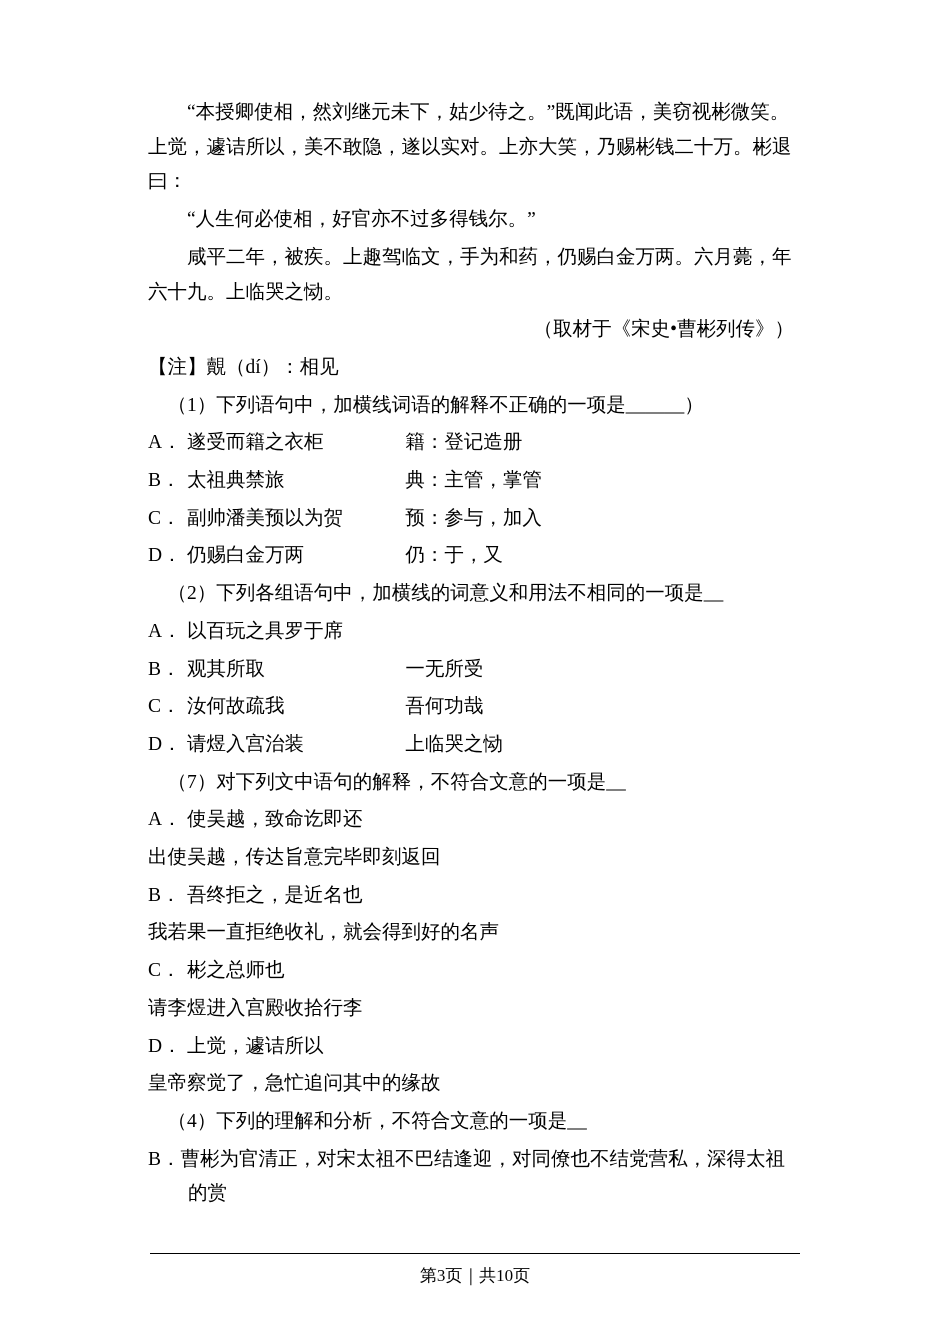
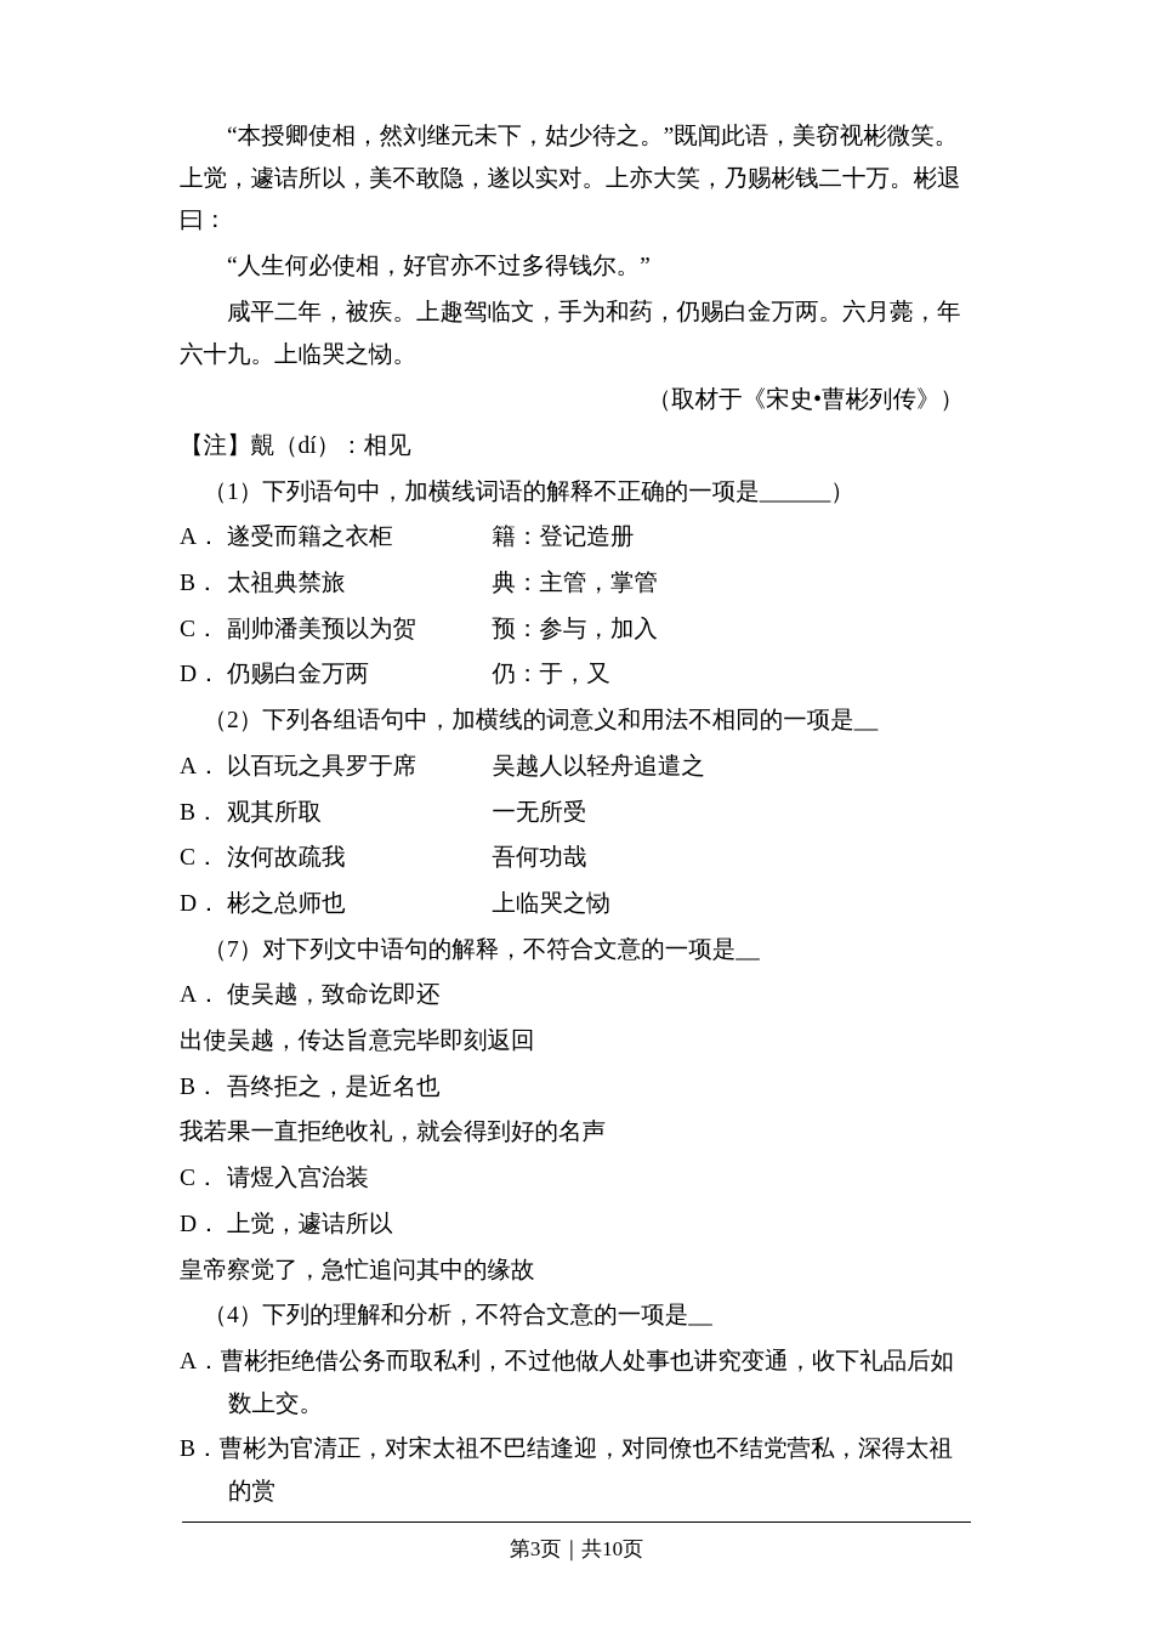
  “本授卿使相，然刘继元未下，姑少待之。”既闻此语，美窃视彬微笑。上觉，遽诘所以，美不敢隐，遂以实对。上亦大笑，乃赐彬钱二十万。彬退曰：
  “人生何必使相，好官亦不过多得钱尔。”
  咸平二年，被疾。上趣驾临文，手为和药，仍赐白金万两。六月薨，年六十九。上临哭之恸。
  （取材于《宋史•曹彬列传》）
  【注】覿（dí）：相见
  （1）下列语句中，加横线词语的解释不正确的一项是______）
  A．
  遂受而籍之衣柜
  籍：登记造册
  B．
  太祖典禁旅
  典：主管，掌管
  C．
  副帅潘美预以为贺
  预：参与，加入
  D．
  仍赐白金万两
  仍：于，又
  （2）下列各组语句中，加横线的词意义和用法不相同的一项是__
  A．
  以百玩之具罗于席
+ 吴越人以轻舟追遣之
  B．
  观其所取
  一无所受
  C．
  汝何故疏我
  吾何功哉
  D．
- 请煜入宫治装
+ 彬之总师也
  上临哭之恸
  （7）对下列文中语句的解释，不符合文意的一项是__
  A．
  使吴越，致命讫即还
  出使吴越，传达旨意完毕即刻返回
  B．
  吾终拒之，是近名也
  我若果一直拒绝收礼，就会得到好的名声
  C．
- 彬之总师也
+ 请煜入宫治装
- 请李煜进入宫殿收拾行李
  D．
  上觉，遽诘所以
  皇帝察觉了，急忙追问其中的缘故
  （4）下列的理解和分析，不符合文意的一项是__
+ A．曹彬拒绝借公务而取私利，不过他做人处事也讲究变通，收下礼品后如数上交。
  B．曹彬为官清正，对宋太祖不巴结逢迎，对同僚也不结党营私，深得太祖的赏
  第3页｜共10页
